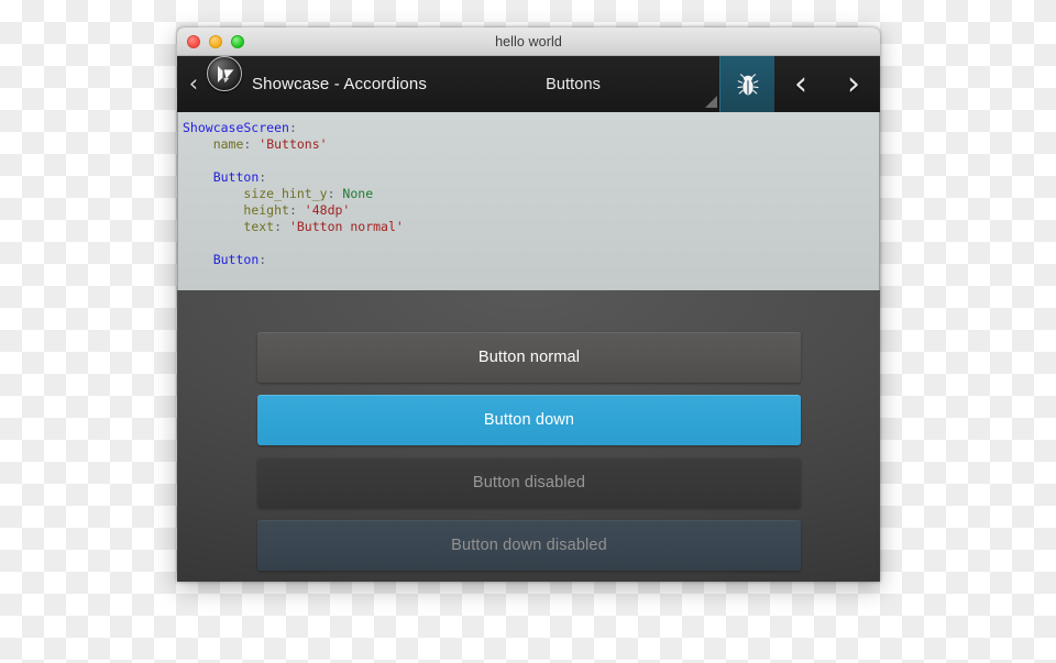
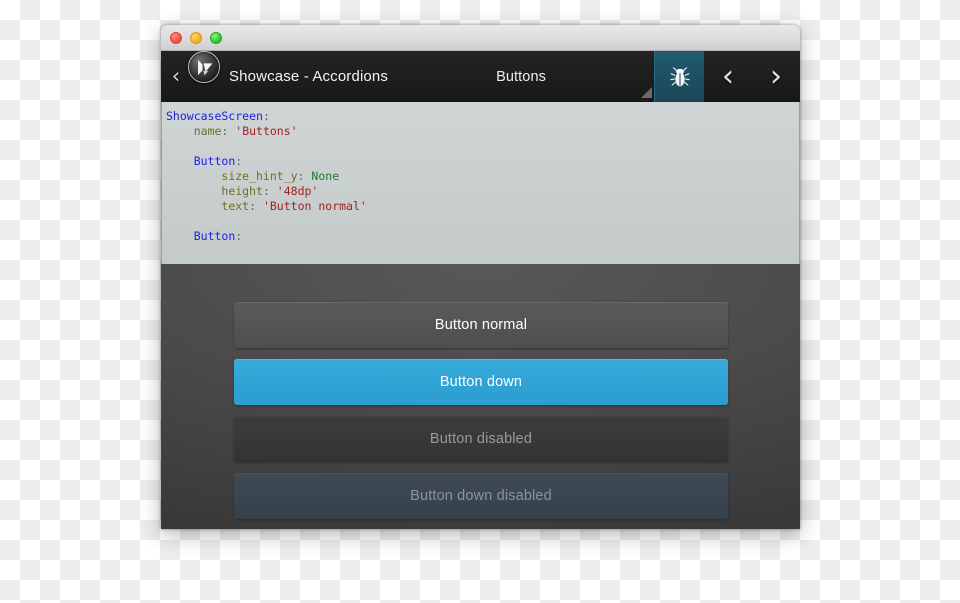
- hello world
  ‹
  Showcase - Accordions
  Buttons
  ‹
  ›
  ShowcaseScreen:
  name: 'Buttons'
  Button:
  size_hint_y: None
  height: '48dp'
  text: 'Button normal'
  Button:
  Button normal
  Button down
  Button disabled
  Button down disabled
